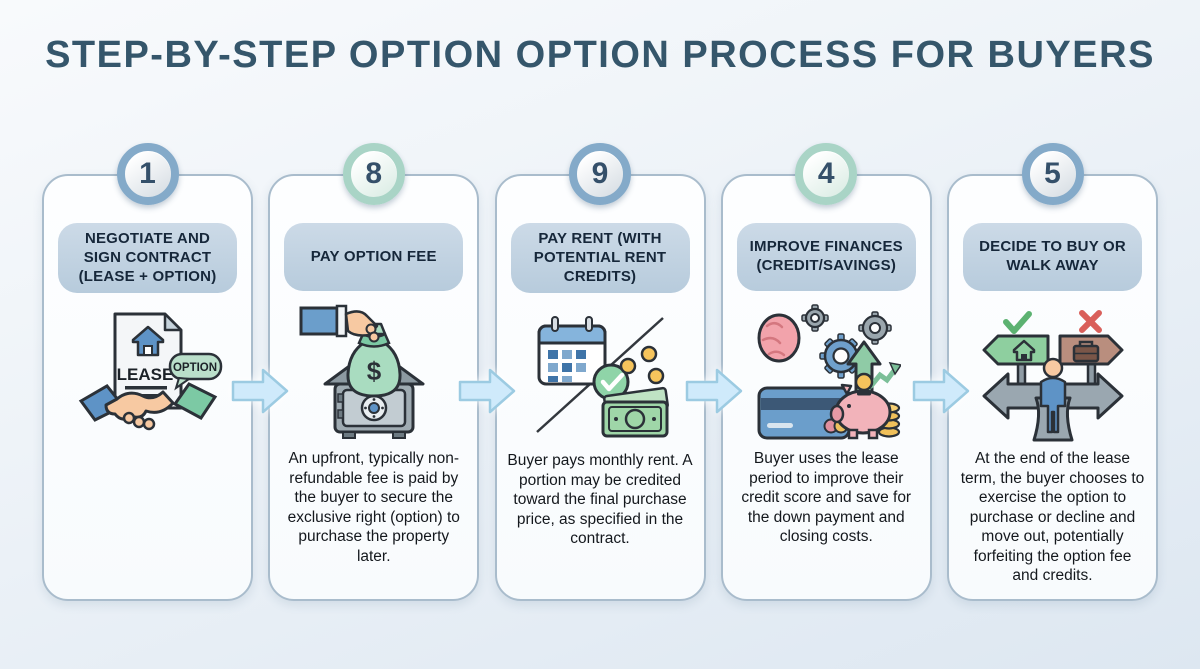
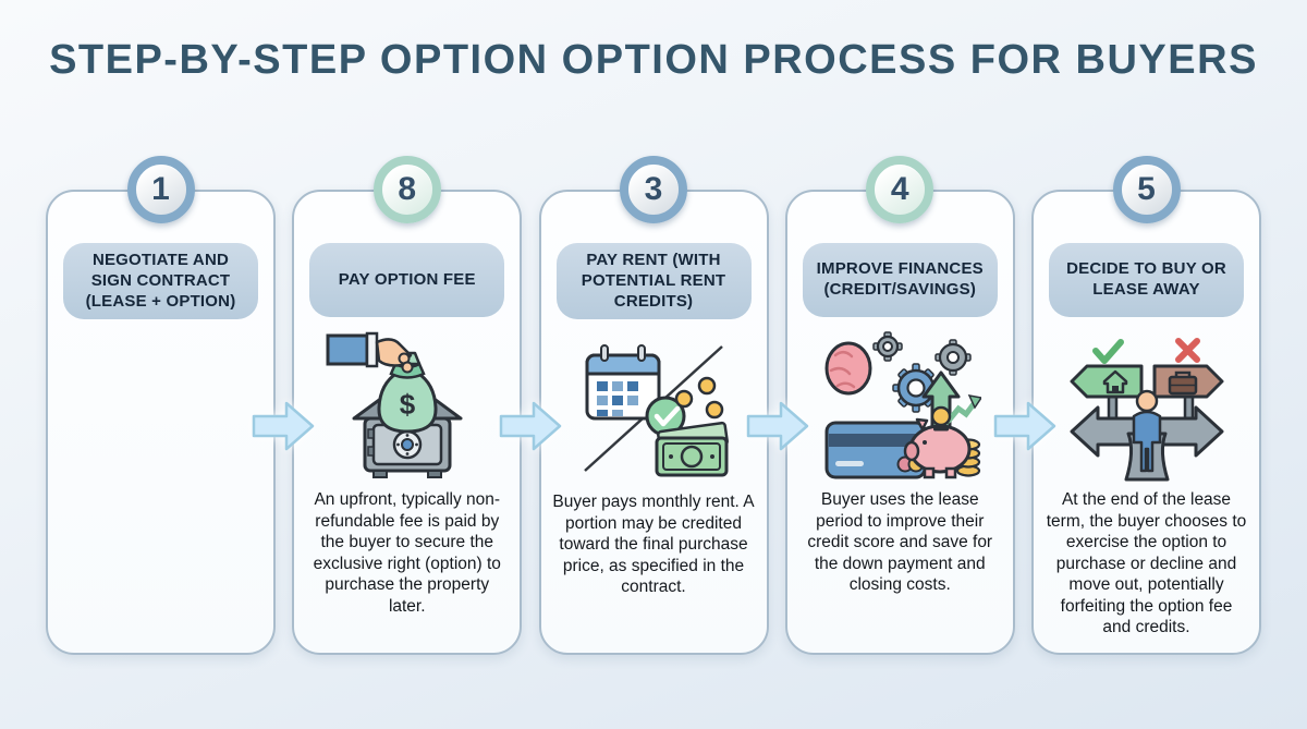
  STEP-BY-STEP OPTION OPTION PROCESS FOR BUYERS
  1
  NEGOTIATE AND SIGN CONTRACT (LEASE + OPTION)
- LEASE
- OPTION
  8
  PAY OPTION FEE
  $
  An upfront, typically non-refundable fee is paid by the buyer to secure the exclusive right (option) to purchase the property later.
- 9
+ 3
  PAY RENT (WITH POTENTIAL RENT CREDITS)
  Buyer pays monthly rent. A portion may be credited toward the final purchase price, as specified in the contract.
  4
  IMPROVE FINANCES (CREDIT/SAVINGS)
  Buyer uses the lease period to improve their credit score and save for the down payment and closing costs.
  5
- DECIDE TO BUY OR WALK AWAY
+ DECIDE TO BUY OR LEASE AWAY
  At the end of the lease term, the buyer chooses to exercise the option to purchase or decline and move out, potentially forfeiting the option fee and credits.
